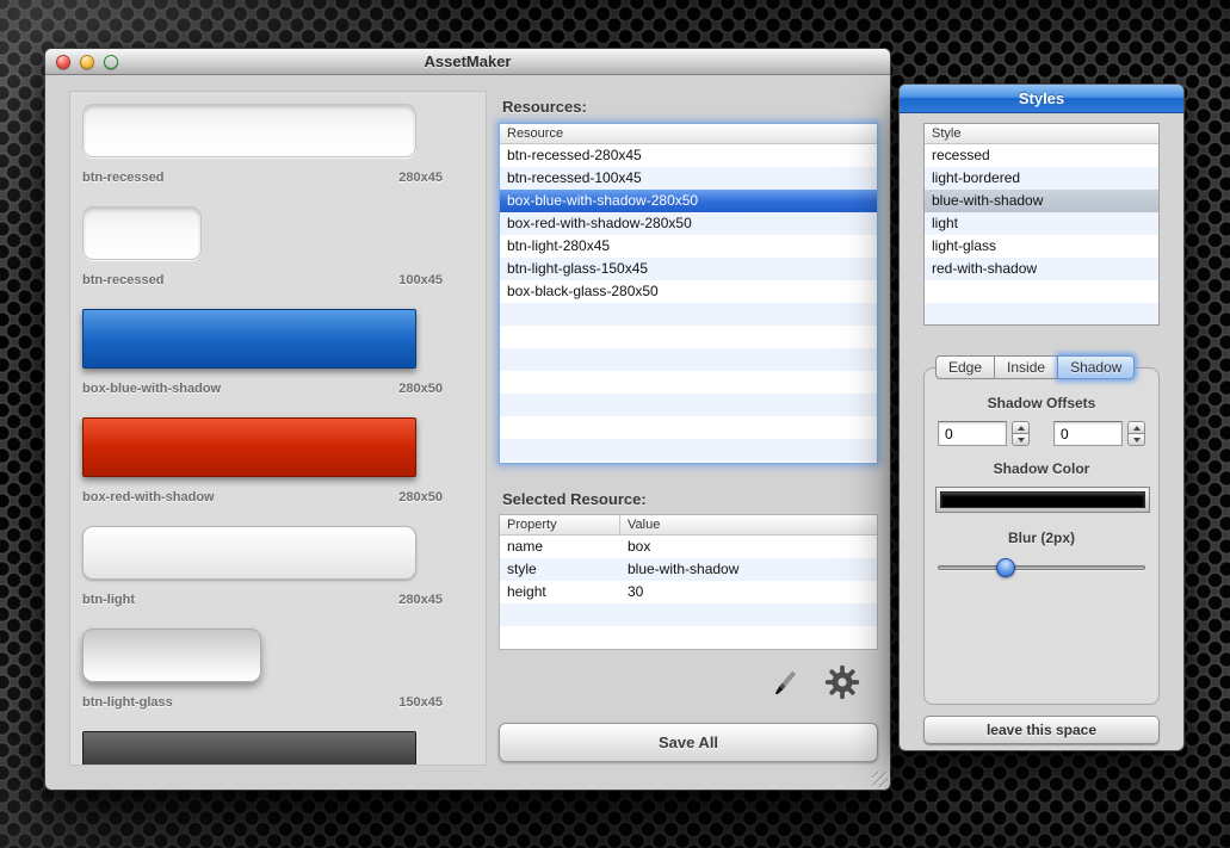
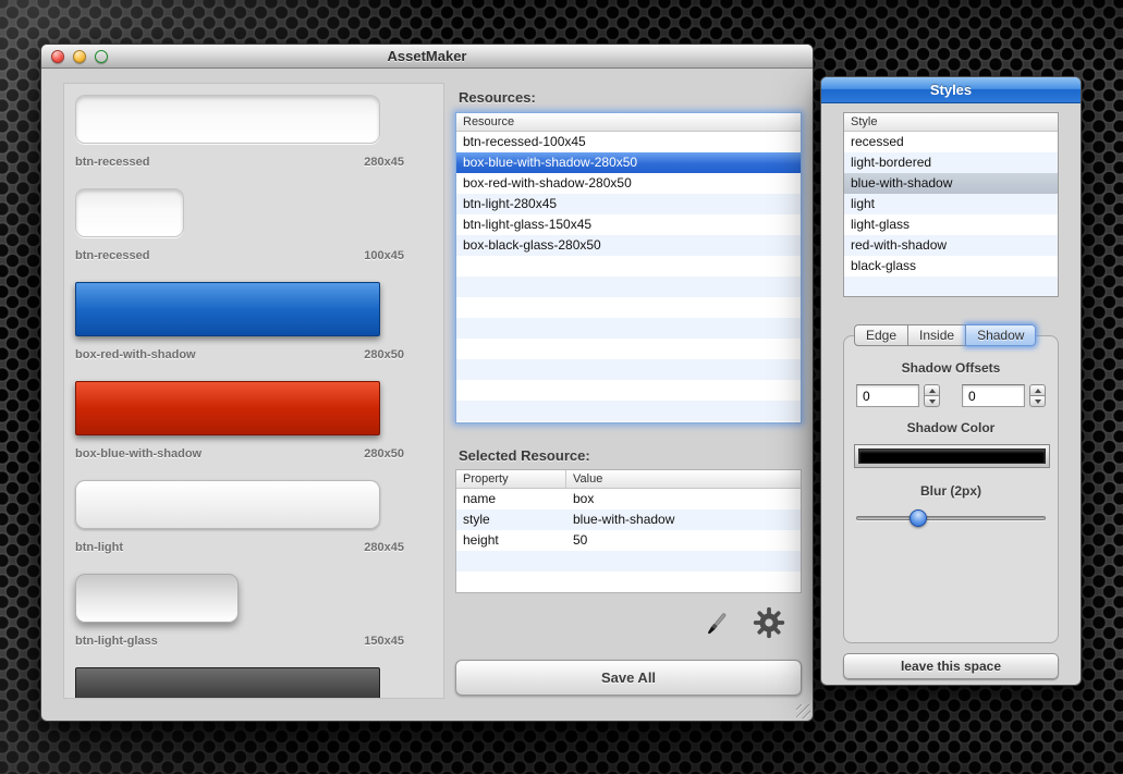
  AssetMaker
  btn-recessed
  280x45
  btn-recessed
  100x45
- box-blue-with-shadow
+ box-red-with-shadow
  280x50
- box-red-with-shadow
+ box-blue-with-shadow
  280x50
  btn-light
  280x45
  btn-light-glass
  150x45
  Resources:
  Resource
- btn-recessed-280x45
  btn-recessed-100x45
  box-blue-with-shadow-280x50
  box-red-with-shadow-280x50
  btn-light-280x45
  btn-light-glass-150x45
  box-black-glass-280x50
  Selected Resource:
  Property
  Value
  name
  box
  style
  blue-with-shadow
  height
- 30
+ 50
  Save All
  Styles
  Style
  recessed
  light-bordered
  blue-with-shadow
  light
  light-glass
  red-with-shadow
+ black-glass
  Edge
  Inside
  Shadow
  Shadow Offsets
  0
  0
  Shadow Color
  Blur (2px)
  leave this space
